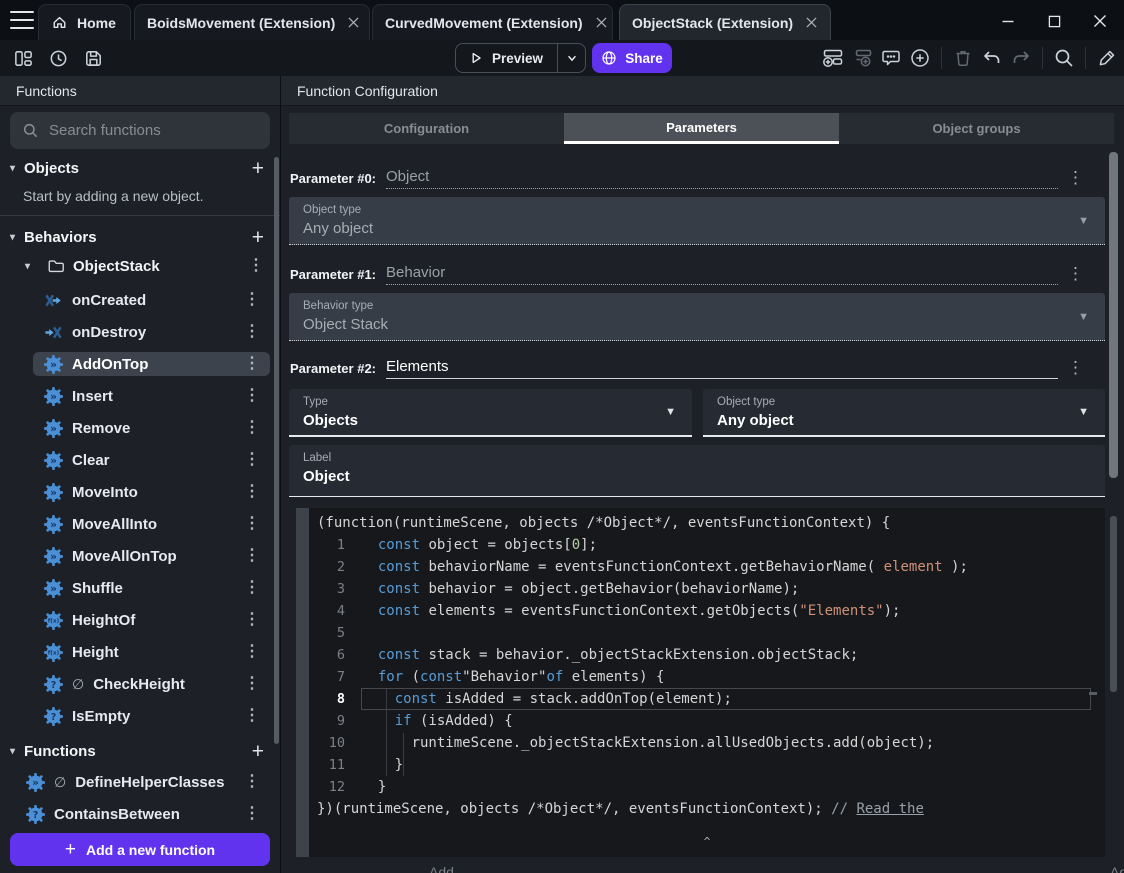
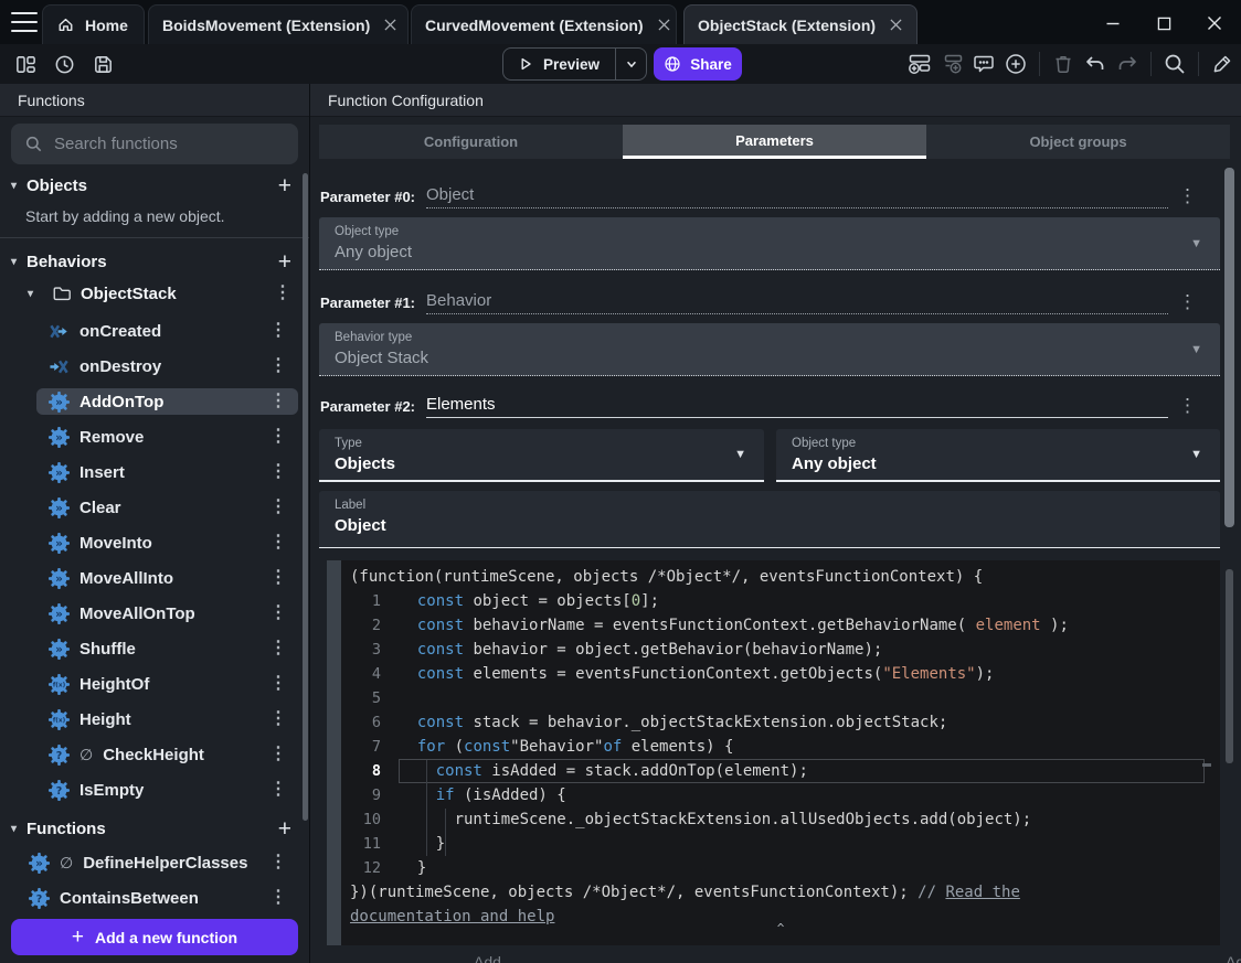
  Home
  BoidsMovement (Extension)
  CurvedMovement (Extension)
  ObjectStack (Extension)
  Preview
  Share
  Functions
  Search functions
  ▾
  Objects
  +
  Start by adding a new object.
  ▾
  Behaviors
  +
  ▾
  ObjectStack
  ⋮
  onCreated
  ⋮
  onDestroy
  ⋮
  »
  AddOnTop
  ⋮
  »
- Insert
+ Remove
  ⋮
  »
- Remove
+ Insert
  ⋮
  »
  Clear
  ⋮
  »
  MoveInto
  ⋮
  »
  MoveAllInto
  ⋮
  »
  MoveAllOnTop
  ⋮
  »
  Shuffle
  ⋮
  HeightOf
  ⋮
  Height
  ⋮
  ?
  ∅
  CheckHeight
  ⋮
  ?
  IsEmpty
  ⋮
  ▾
  Functions
  +
  »
  ∅
  DefineHelperClasses
  ⋮
  ?
  ContainsBetween
  ⋮
  +
  Add a new function
  Function Configuration
  Configuration
  Parameters
  Object groups
  Parameter #0:
  Object
  ⋮
  Object type
  Any object
  ▼
  Parameter #1:
  Behavior
  ⋮
  Behavior type
  Object Stack
  ▼
  Parameter #2:
  Elements
  ⋮
  Type
  Objects
  ▼
  Object type
  Any object
  ▼
  Label
  Object
  (function(runtimeScene, objects /*Object*/, eventsFunctionContext) {
  1
  const object = objects[0];
  2
  const behaviorName = eventsFunctionContext.getBehaviorName( element );
  3
  const behavior = object.getBehavior(behaviorName);
  4
  const elements = eventsFunctionContext.getObjects("Elements");
  5
  6
  const stack = behavior._objectStackExtension.objectStack;
  7
  for (const"Behavior"of elements) {
  8
  const isAdded = stack.addOnTop(element);
  9
  if (isAdded) {
  10
  runtimeScene._objectStackExtension.allUsedObjects.add(object);
  11
  }
  12
  }
  })(runtimeScene, objects /*Object*/, eventsFunctionContext); // Read the
+ documentation and help
  ^
  Add...
